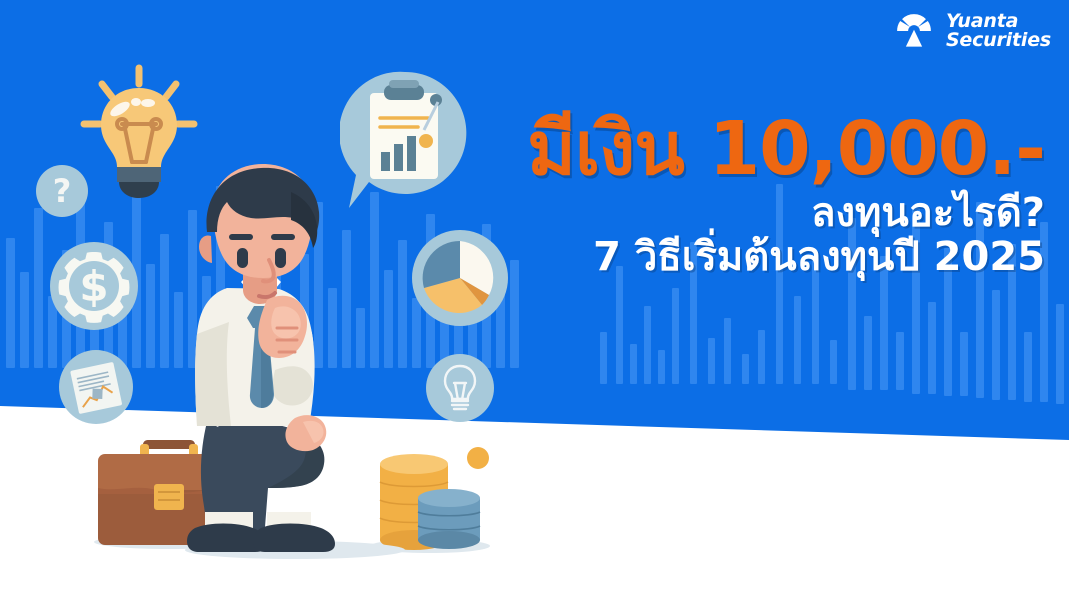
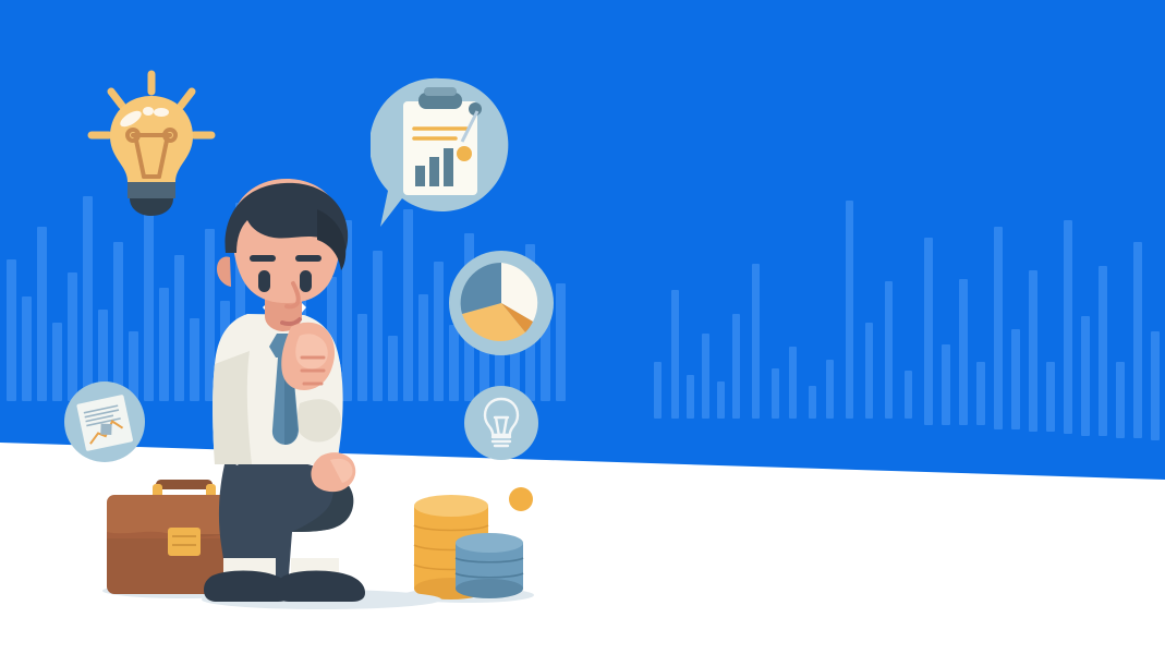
- Yuanta
- Securities
- มีเงิน 10,000.-
- ลงทุนอะไรดี?
- 7 วิธีเริ่มต้นลงทุนปี 2025
- ?
- $
